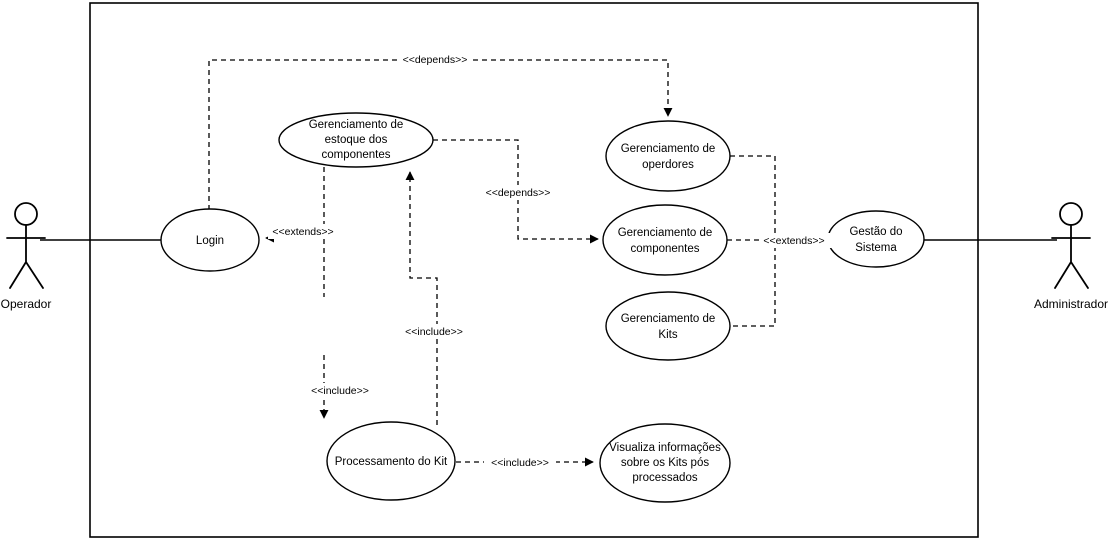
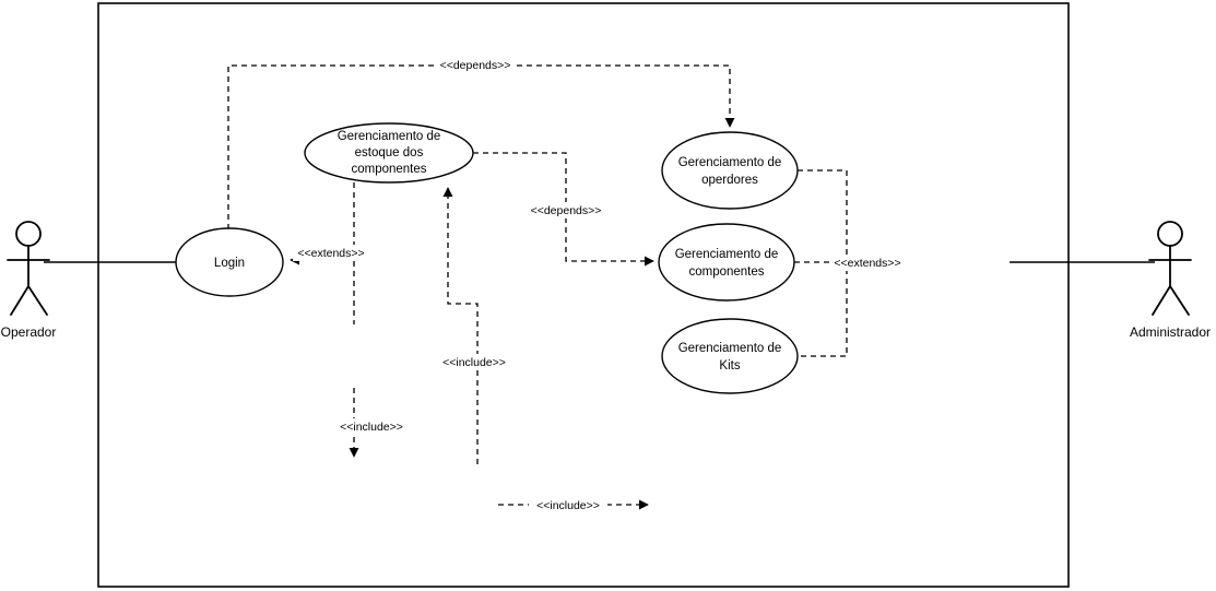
  Operador
  Administrador
  Login
  Gerenciamento de
  estoque dos
  componentes
  Gerenciamento de
  operdores
  Gerenciamento de
  componentes
  Gerenciamento de
  Kits
- Gestão do
- Sistema
- Processamento do Kit
- Visualiza informações
- sobre os Kits pós
- processados
  <<depends>>
  <<depends>>
  <<extends>>
  <<extends>>
  <<include>>
  <<include>>
  <<include>>
